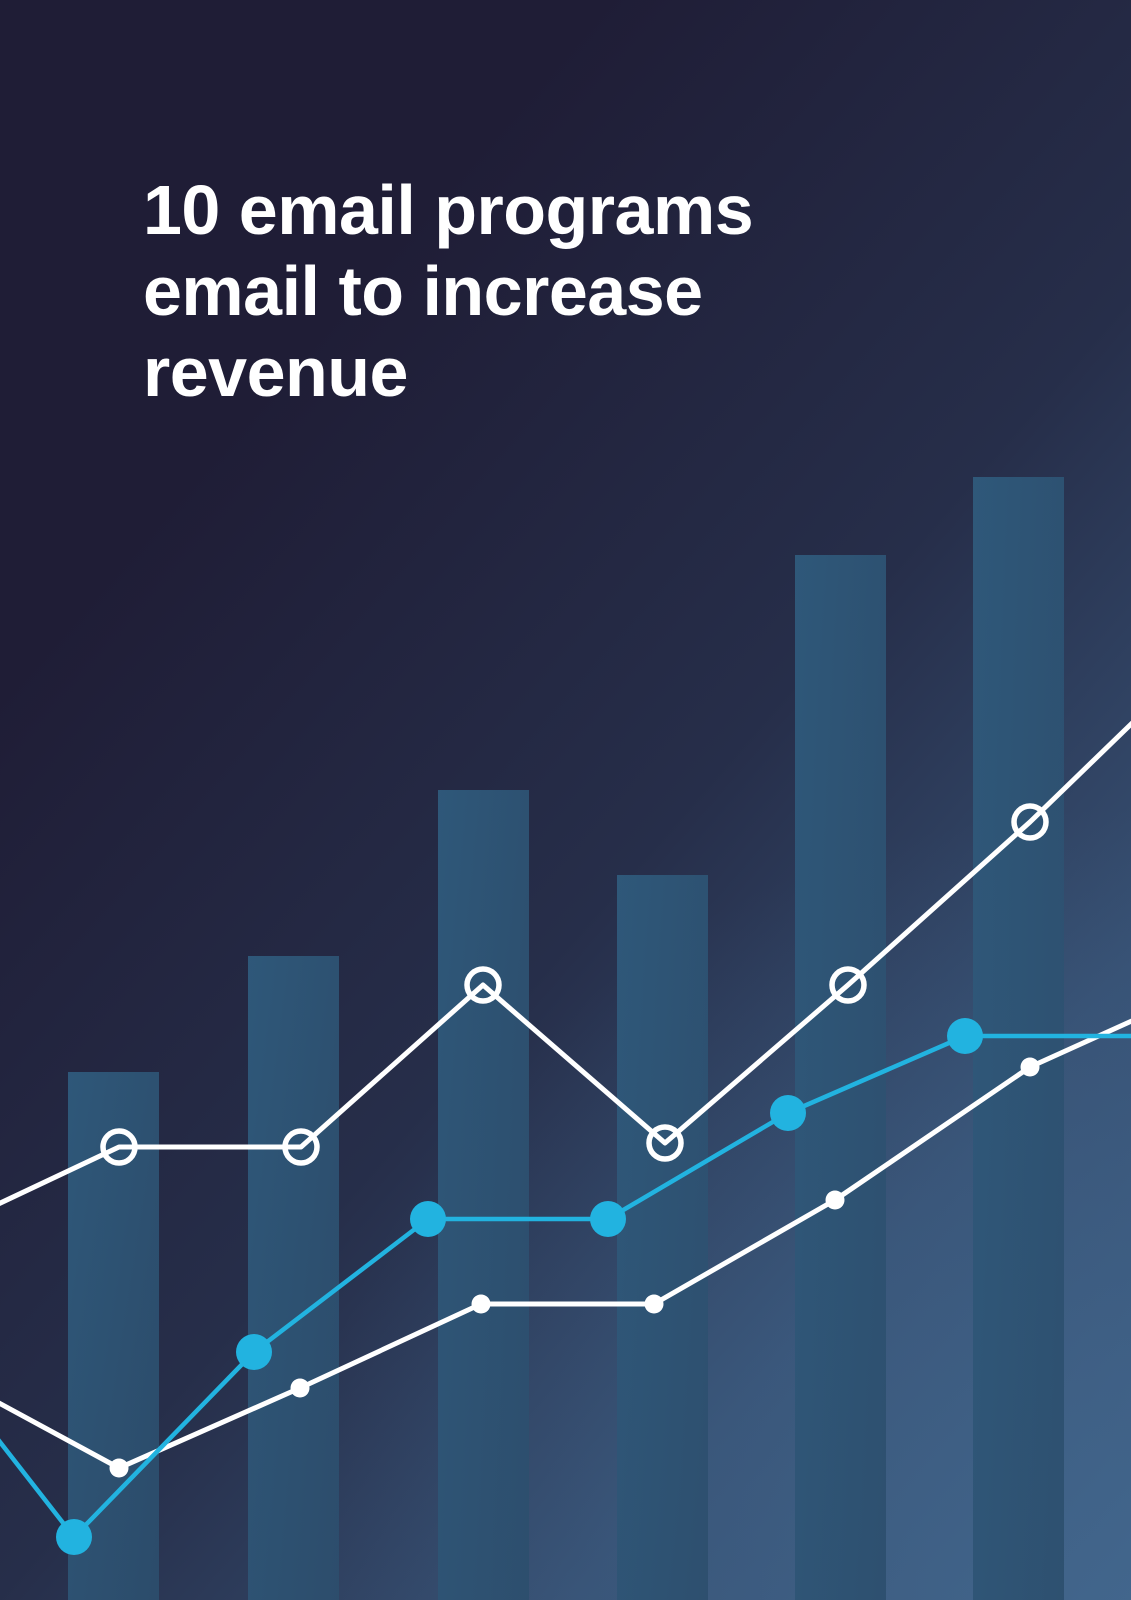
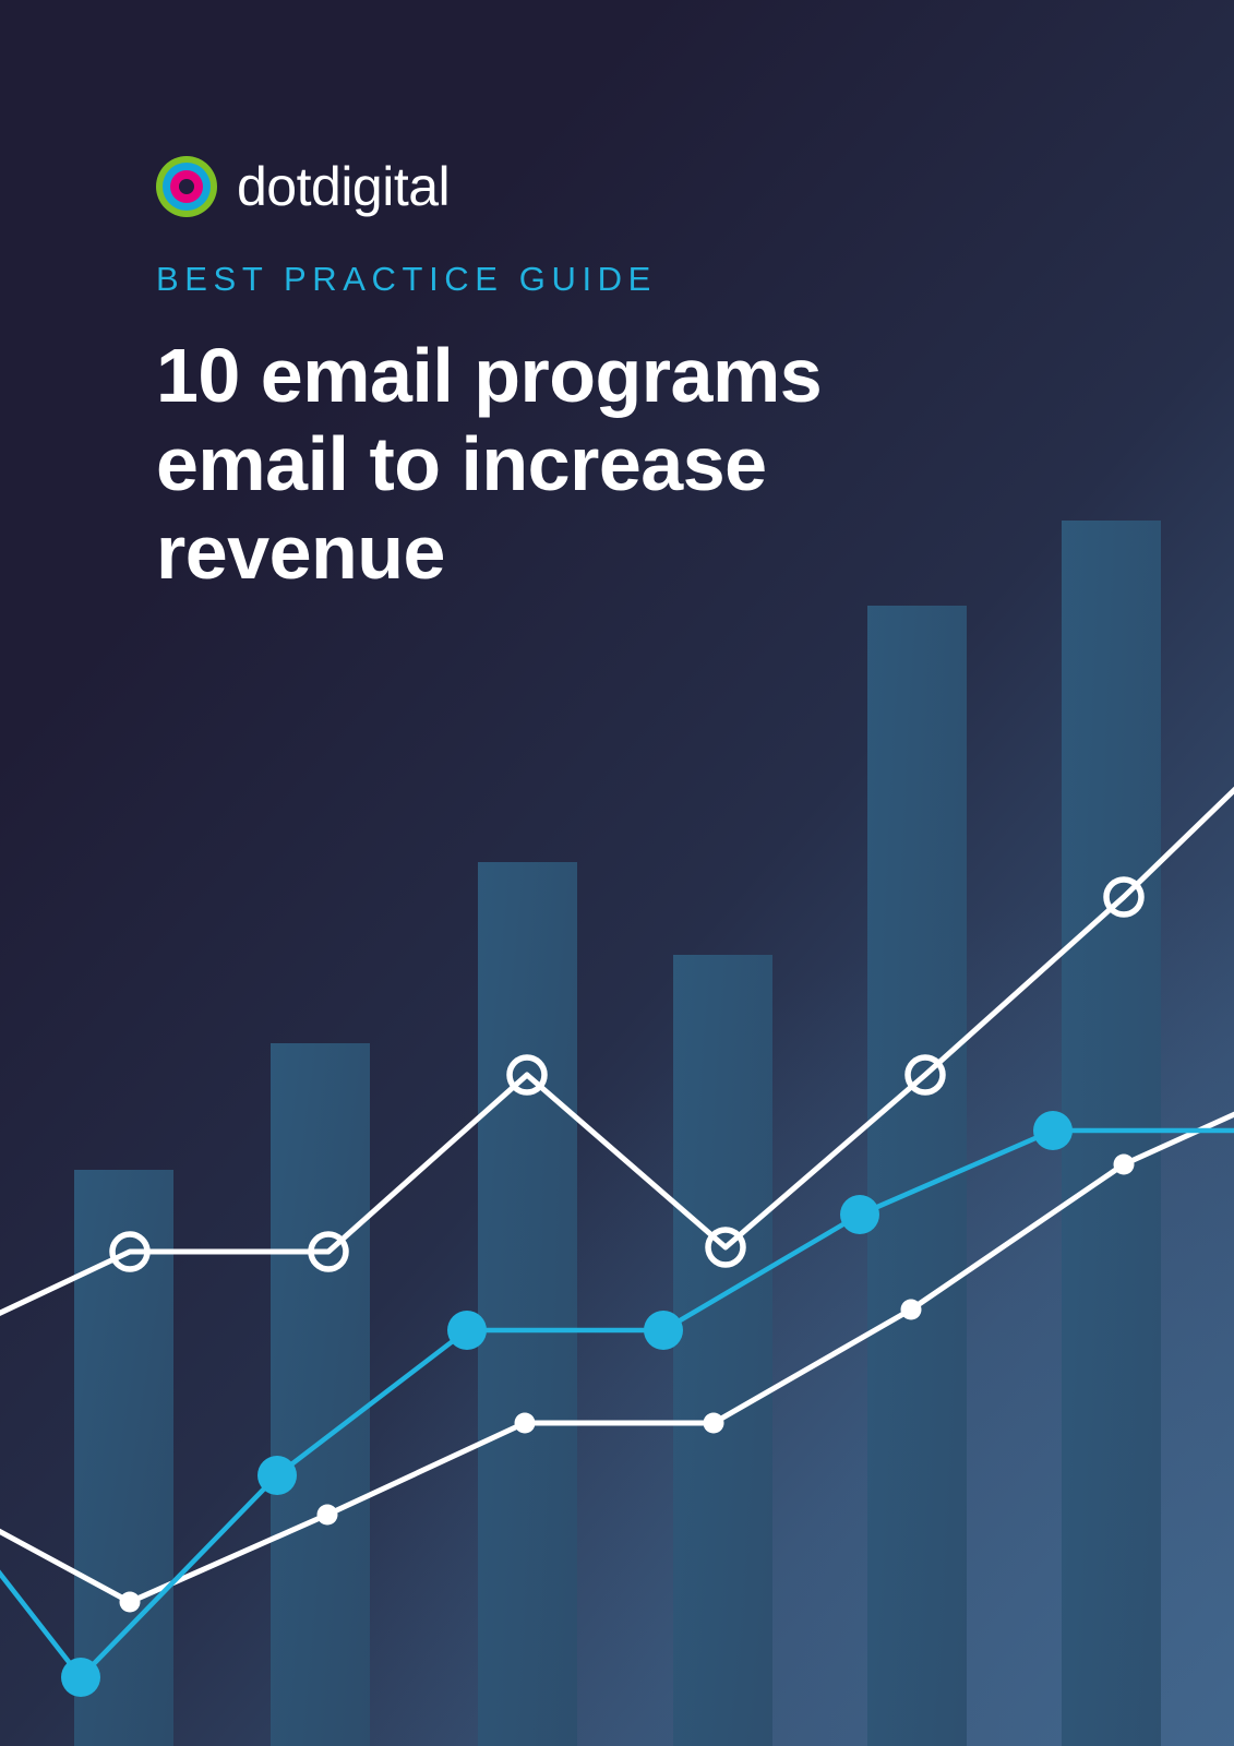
+ dotdigital
+ BEST PRACTICE GUIDE
  10 email programs email to increase revenue
